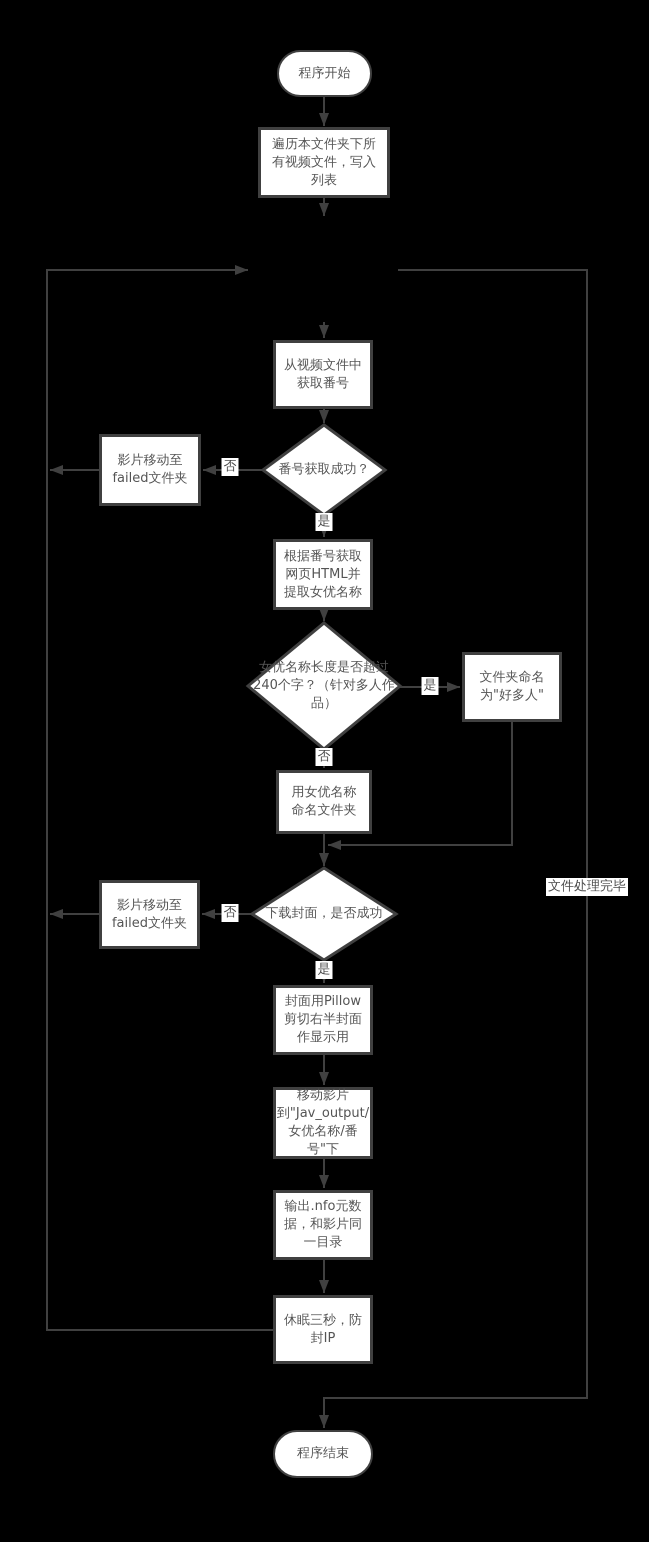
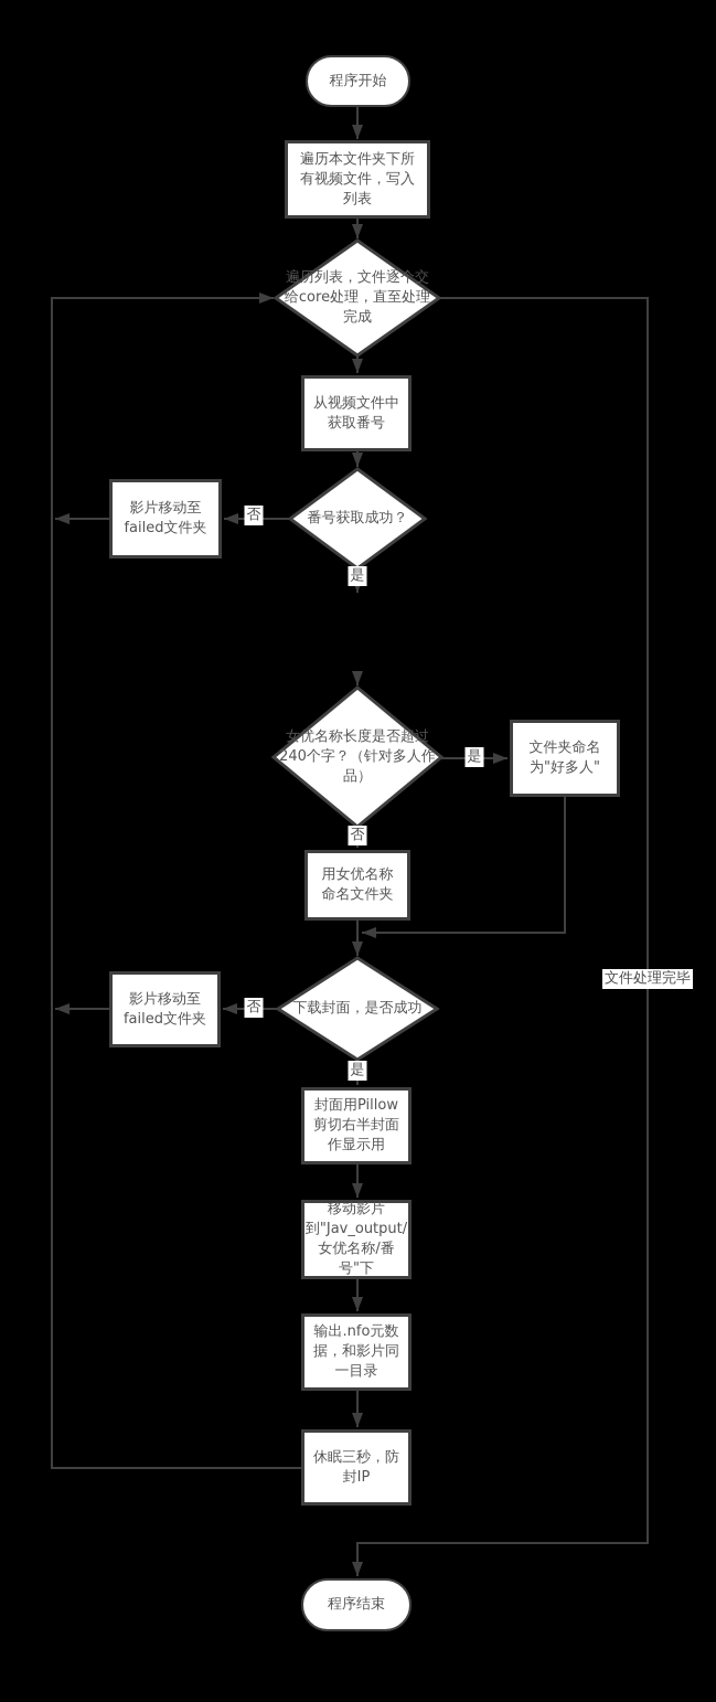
  程序开始
  遍历本文件夹下所有视频文件，写入列表
+ 遍历列表，文件逐个交给core处理，直至处理完成
  从视频文件中获取番号
  番号获取成功？
  影片移动至failed文件夹
- 根据番号获取网页HTML并提取女优名称
  女优名称长度是否超过240个字？（针对多人作品）
  文件夹命名为"好多人"
  用女优名称命名文件夹
  下载封面，是否成功
  影片移动至failed文件夹
  封面用Pillow剪切右半封面作显示用
  移动影片到"Jav_output/女优名称/番号"下
  输出.nfo元数据，和影片同一目录
  休眠三秒，防封IP
  程序结束
  否
  是
  是
  否
  否
  是
  文件处理完毕
